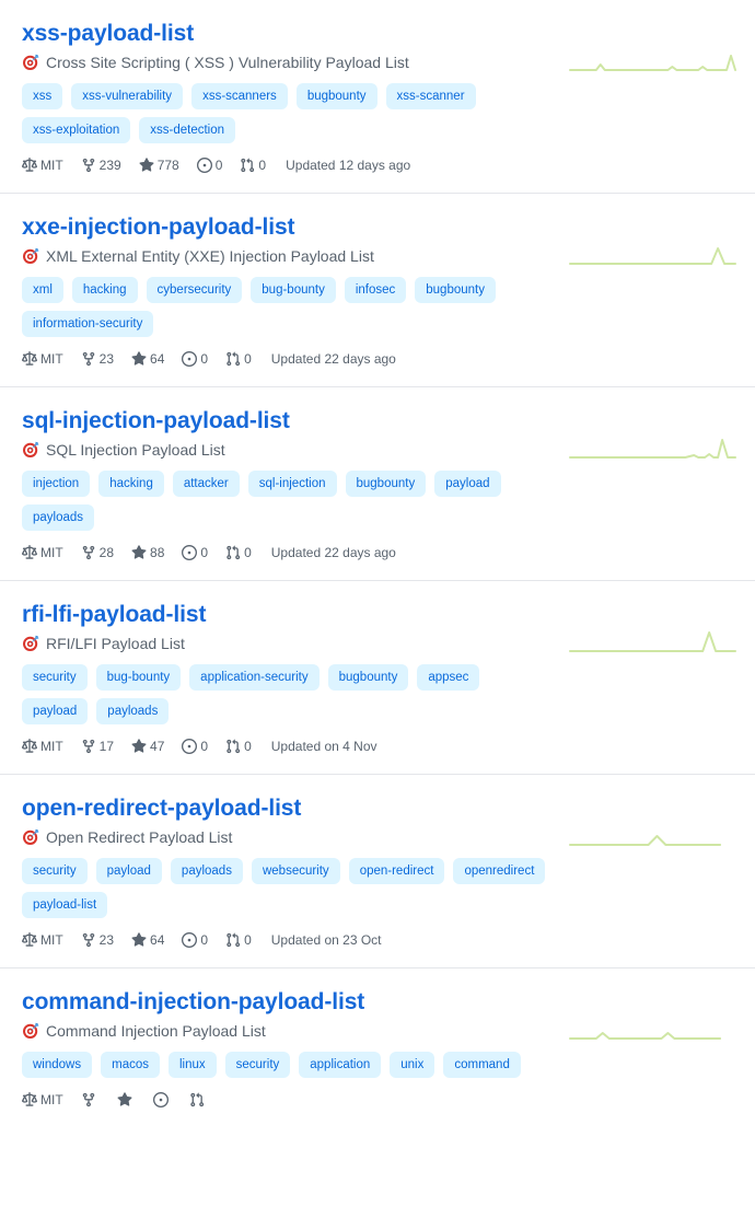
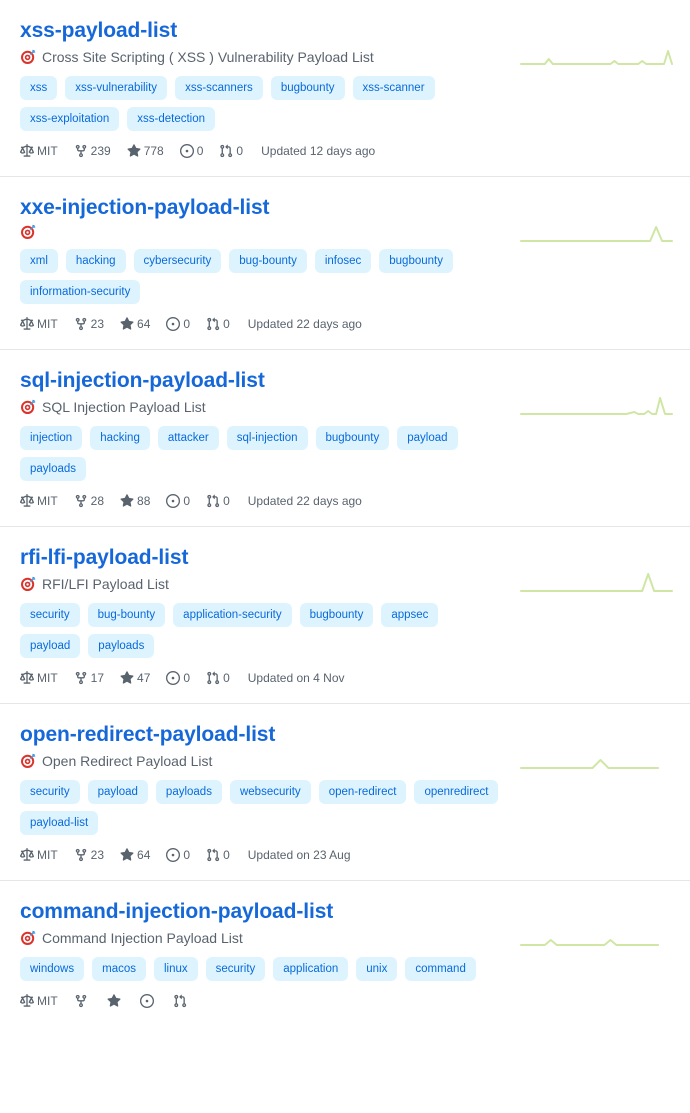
  xss-payload-list
  Cross Site Scripting ( XSS ) Vulnerability Payload List
  xss
  xss-vulnerability
  xss-scanners
  bugbounty
  xss-scanner
  xss-exploitation
  xss-detection
  MIT
  239
  778
  0
  0
  Updated 12 days ago
  xxe-injection-payload-list
- XML External Entity (XXE) Injection Payload List
  xml
  hacking
  cybersecurity
  bug-bounty
  infosec
  bugbounty
  information-security
  MIT
  23
  64
  0
  0
  Updated 22 days ago
  sql-injection-payload-list
  SQL Injection Payload List
  injection
  hacking
  attacker
  sql-injection
  bugbounty
  payload
  payloads
  MIT
  28
  88
  0
  0
  Updated 22 days ago
  rfi-lfi-payload-list
  RFI/LFI Payload List
  security
  bug-bounty
  application-security
  bugbounty
  appsec
  payload
  payloads
  MIT
  17
  47
  0
  0
  Updated on 4 Nov
  open-redirect-payload-list
  Open Redirect Payload List
  security
  payload
  payloads
  websecurity
  open-redirect
  openredirect
  payload-list
  MIT
  23
  64
  0
  0
- Updated on 23 Oct
+ Updated on 23 Aug
  command-injection-payload-list
  Command Injection Payload List
  windows
  macos
  linux
  security
  application
  unix
  command
  MIT
